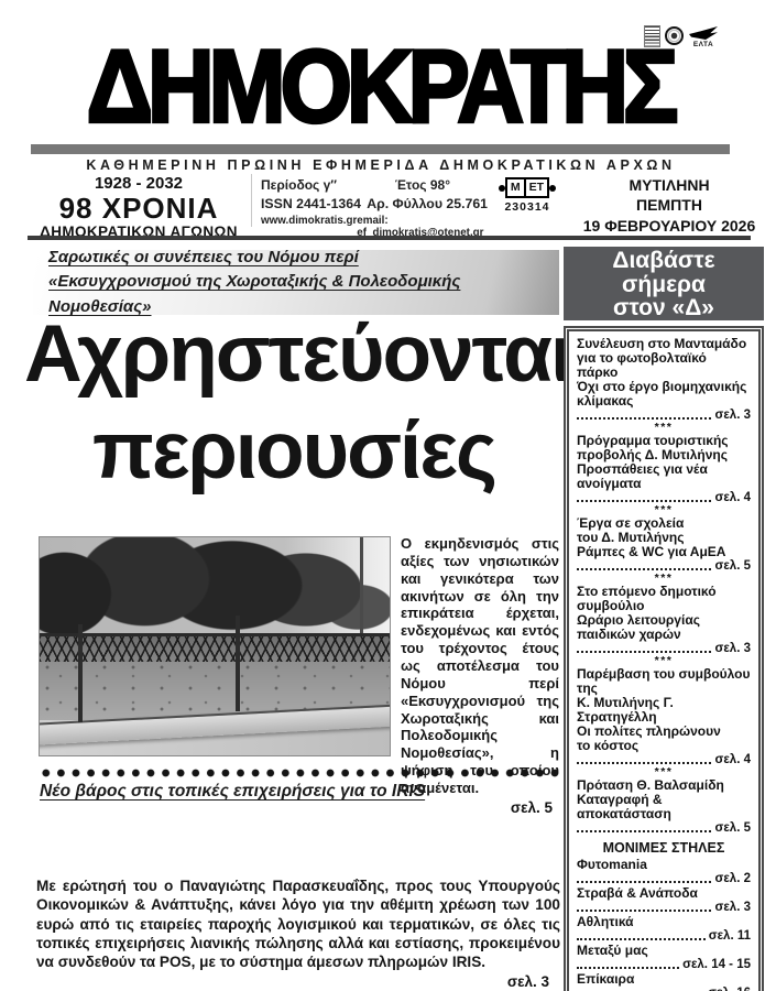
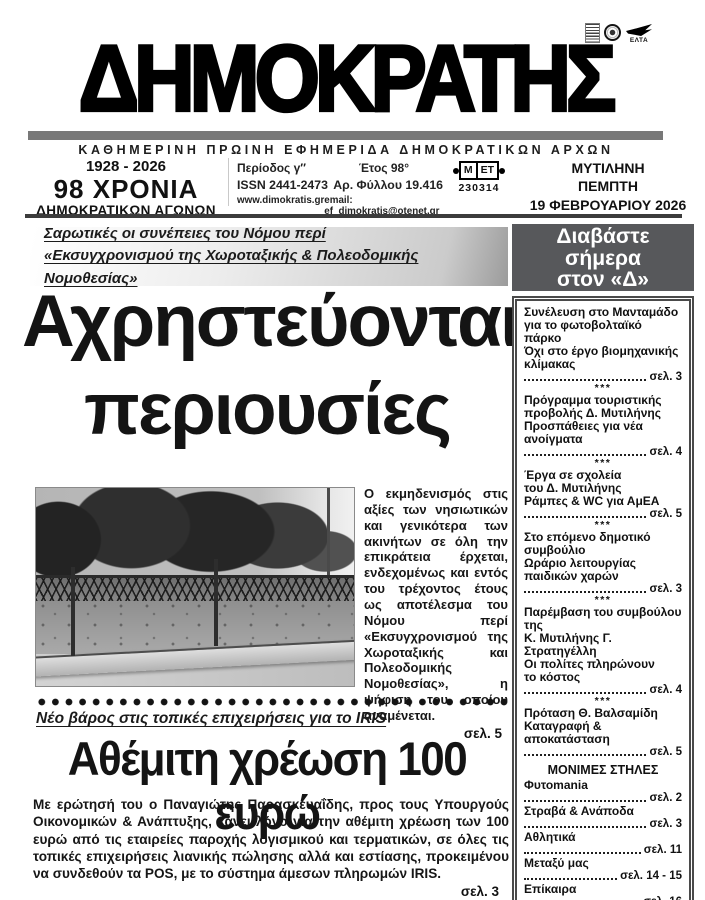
  ΔΗΜΟΚΡΑΤΗΣ
  ΚΑΘΗΜΕΡΙΝΗ ΠΡΩΙΝΗ ΕΦΗΜΕΡΙΔΑ ΔΗΜΟΚΡΑΤΙΚΩΝ ΑΡΧΩΝ
- 1928 - 2032
+ 1928 - 2026
  98 ΧΡΟΝΙΑ
  ΔΗΜΟΚΡΑΤΙΚΩΝ ΑΓΩΝΩΝ
  Περίοδος γ″
  Έτος 98°
- ISSN 2441-1364
+ ISSN 2441-2473
- Αρ. Φύλλου 25.761
+ Αρ. Φύλλου 19.416
  www.dimokratis.gr
  email: ef_dimokratis@otenet.gr
  M
  ET
  230314
  ΜΥΤΙΛΗΝΗ
  ΠΕΜΠΤΗ
  19 ΦΕΒΡΟΥΑΡΙΟΥ 2026
  Σαρωτικές οι συνέπειες του Νόμου περί
  «Εκσυγχρονισμού της Χωροταξικής & Πολεοδομικής Νομοθεσίας»
  Αχρηστεύονται
  περιουσίες
  Ο εκμηδενισμός στις αξίες των νησιωτικών και γενικότερα των ακινήτων σε όλη την επικράτεια έρχεται, ενδεχομένως και εντός του τρέχοντος έτους ως αποτέλεσμα του Νόμου περί «Εκσυγχρονισμού της Χωροταξικής και Πολεοδομικής Νομοθεσίας», η αναμένεται.
  σελ. 5
  Νέο βάρος στις τοπικές επιχειρήσεις για το IRIS
+ Αθέμιτη χρέωση 100 ευρώ
  Με ερώτησή του ο Παναγιώτης Παρασκευαΐδης, προς τους Υπουργούς Οικονομικών & Ανάπτυξης, κάνει λόγο για την αθέμιτη χρέωση των 100 ευρώ από τις εταιρείες παροχής λογισμικού και τερματικών, σε όλες τις τοπικές επιχειρήσεις λιανικής πώλησης αλλά και εστίασης, προκειμένου να συνδεθούν τα POS, με το σύστημα άμεσων πληρωμών IRIS.
  σελ. 3
  Διαβάστε
  σήμερα
  στον «Δ»
  Συνέλευση στο Μανταμάδο
  για το φωτοβολταϊκό πάρκο
  Όχι στο έργο βιομηχανικής
  κλίμακας
  σελ. 3
  ***
  Πρόγραμμα τουριστικής
  προβολής Δ. Μυτιλήνης
  Προσπάθειες για νέα ανοίγματα
  σελ. 4
  ***
  Έργα σε σχολεία
  του Δ. Μυτιλήνης
  Ράμπες & WC για ΑμΕΑ
  σελ. 5
  ***
  Στο επόμενο δημοτικό
  συμβούλιο
  Ωράριο λειτουργίας
  παιδικών χαρών
  σελ. 3
  ***
  Παρέμβαση του συμβούλου της
  Κ. Μυτιλήνης Γ. Στρατηγέλλη
  Οι πολίτες πληρώνουν
  το κόστος
  σελ. 4
  ***
  Πρόταση Θ. Βαλσαμίδη
  Καταγραφή & αποκατάσταση
  σελ. 5
  ΜΟΝΙΜΕΣ ΣΤΗΛΕΣ
  Φυτοmania
  σελ. 2
  Στραβά & Ανάποδα
  σελ. 3
  Αθλητικά
  σελ. 11
  Μεταξύ μας
  σελ. 14 - 15
  Επίκαιρα
